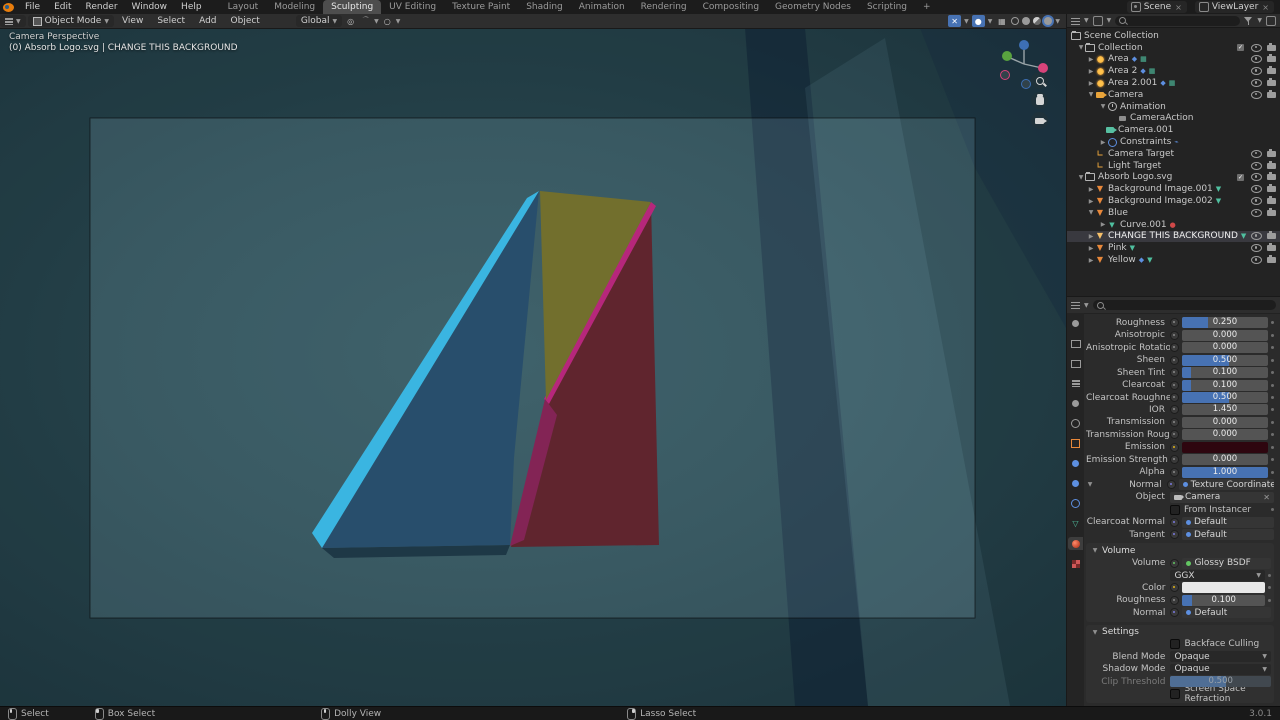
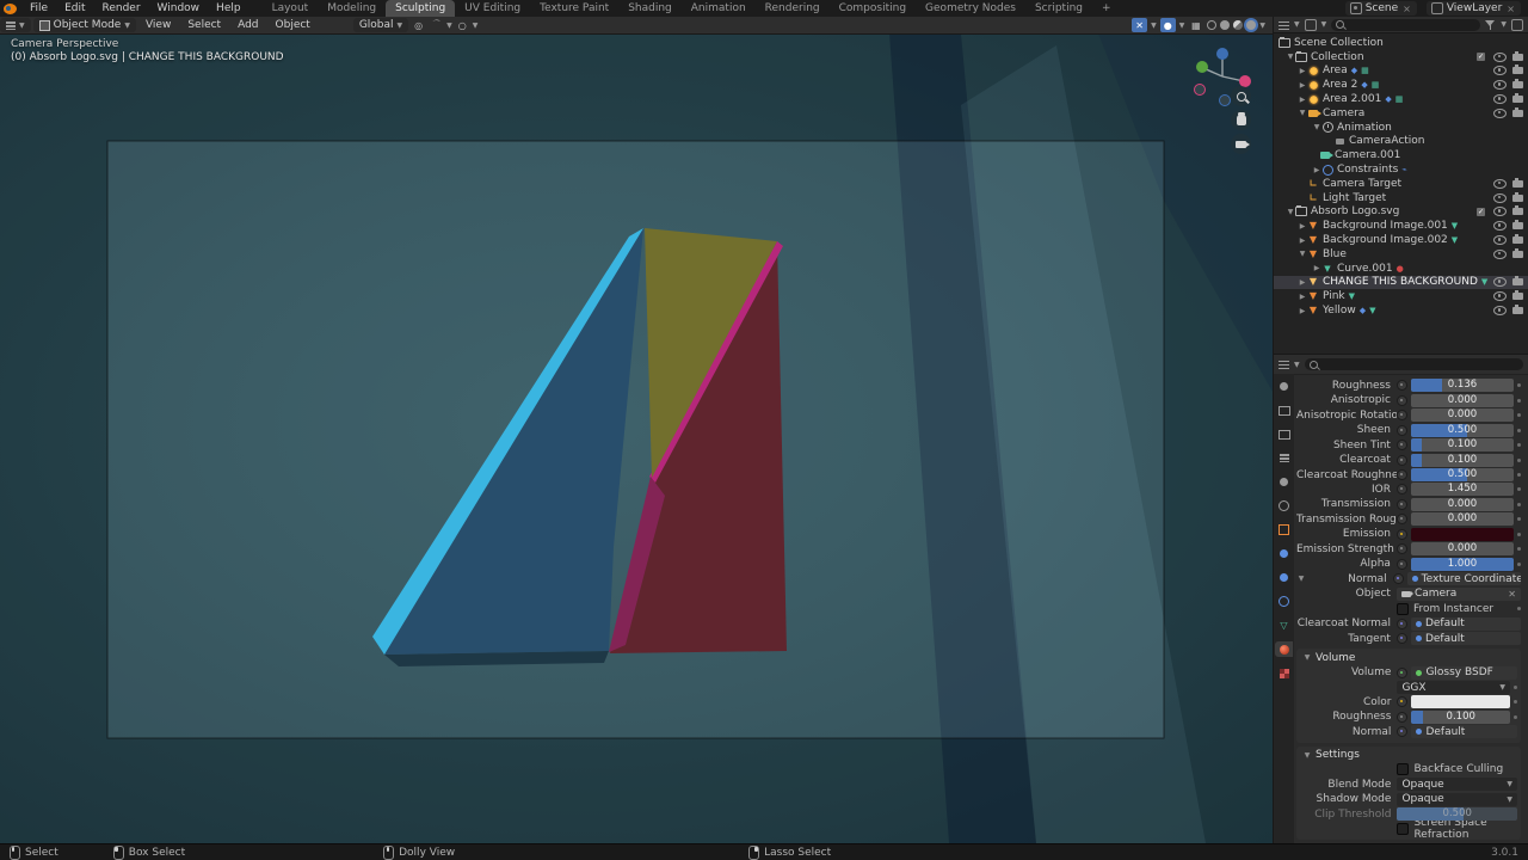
  File
  Edit
  Render
  Window
  Help
  Layout
  Modeling
  Sculpting
  UV Editing
  Texture Paint
  Shading
  Animation
  Rendering
  Compositing
  Geometry Nodes
  Scripting
  +
  Scene
  ×
  ViewLayer
  ×
  Object Mode
  View
  Select
  Add
  Object
  Global
  ◎
  ⌒
  ○
  ✕
  ●
  ▦
  Camera Perspective
  (0) Absorb Logo.svg | CHANGE THIS BACKGROUND
  Scene Collection
  Collection
  Area
  ◆
  ▦
  Area 2
  ◆
  ▦
  Area 2.001
  ◆
  ▦
  Camera
  Animation
  CameraAction
  Camera.001
  Constraints
  ⌁
  ∟
  Camera Target
  ∟
  Light Target
  Absorb Logo.svg
  ▼
  Background Image.001
  ▼
  ▼
  Background Image.002
  ▼
  ▼
  Blue
  ▼
  Curve.001
  ●
  ▼
  CHANGE THIS BACKGROUND
  ▼
  ▼
  Pink
  ▼
  ▼
  Yellow
  ◆
  ▼
  ▽
  Roughness
- 0.250
+ 0.136
  Anisotropic
  0.000
  Anisotropic Rotatio
  0.000
  Sheen
  0.500
  Sheen Tint
  0.100
  Clearcoat
  0.100
  Clearcoat Roughne
  0.500
  IOR
  1.450
  Transmission
  0.000
  Transmission Roug
  0.000
  Emission
  Emission Strength
  0.000
  Alpha
  1.000
  Normal
  Texture Coordinate
  Object
  Camera
  ✕
  From Instancer
  Clearcoat Normal
  Default
  Tangent
  Default
  Volume
  Volume
  Glossy BSDF
  GGX
  Color
  Roughness
  0.100
  Normal
  Default
  Settings
  Backface Culling
  Blend Mode
  Opaque
  Shadow Mode
  Opaque
  Clip Threshold
  0.500
  Screen Space Refraction
  Select
  Box Select
  Dolly View
  Lasso Select
  3.0.1
